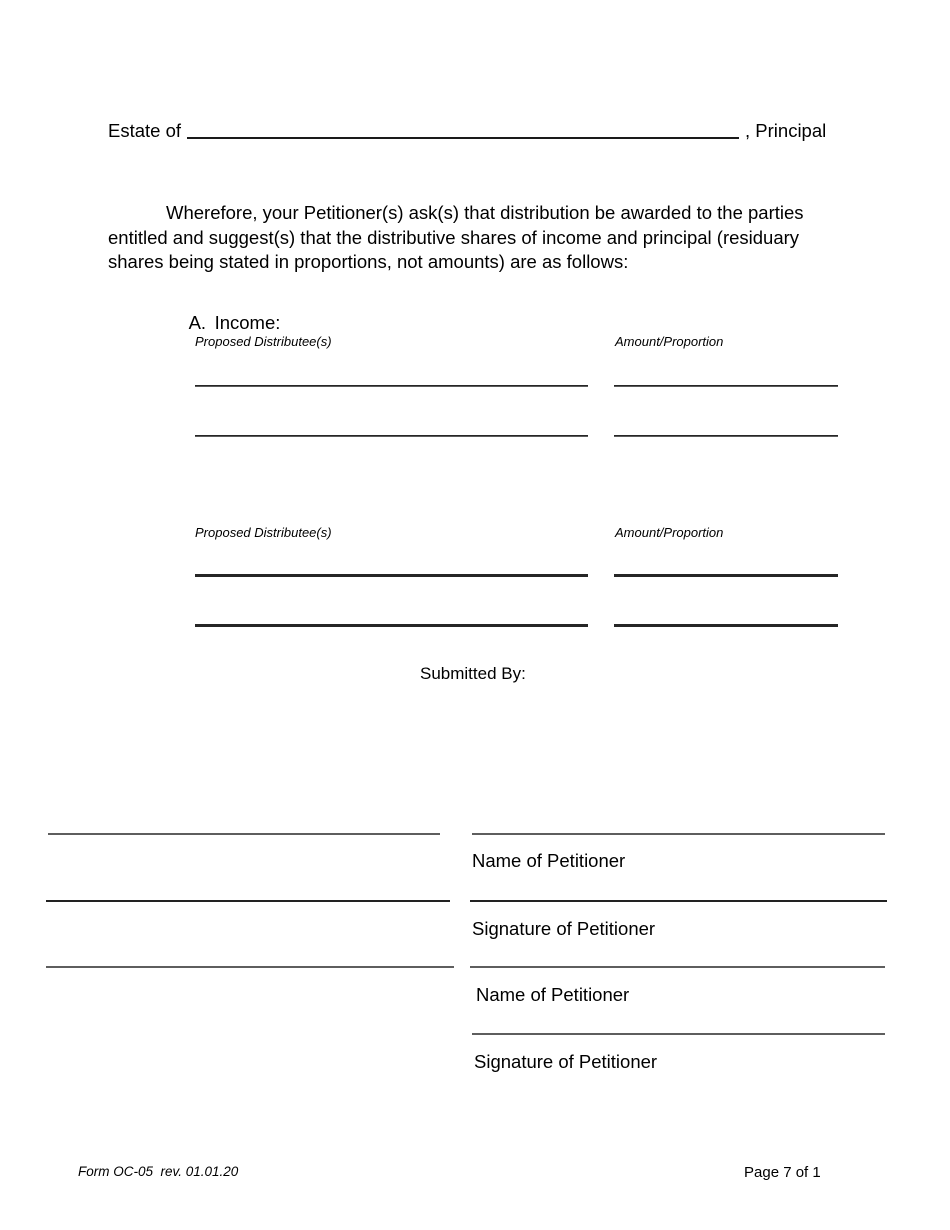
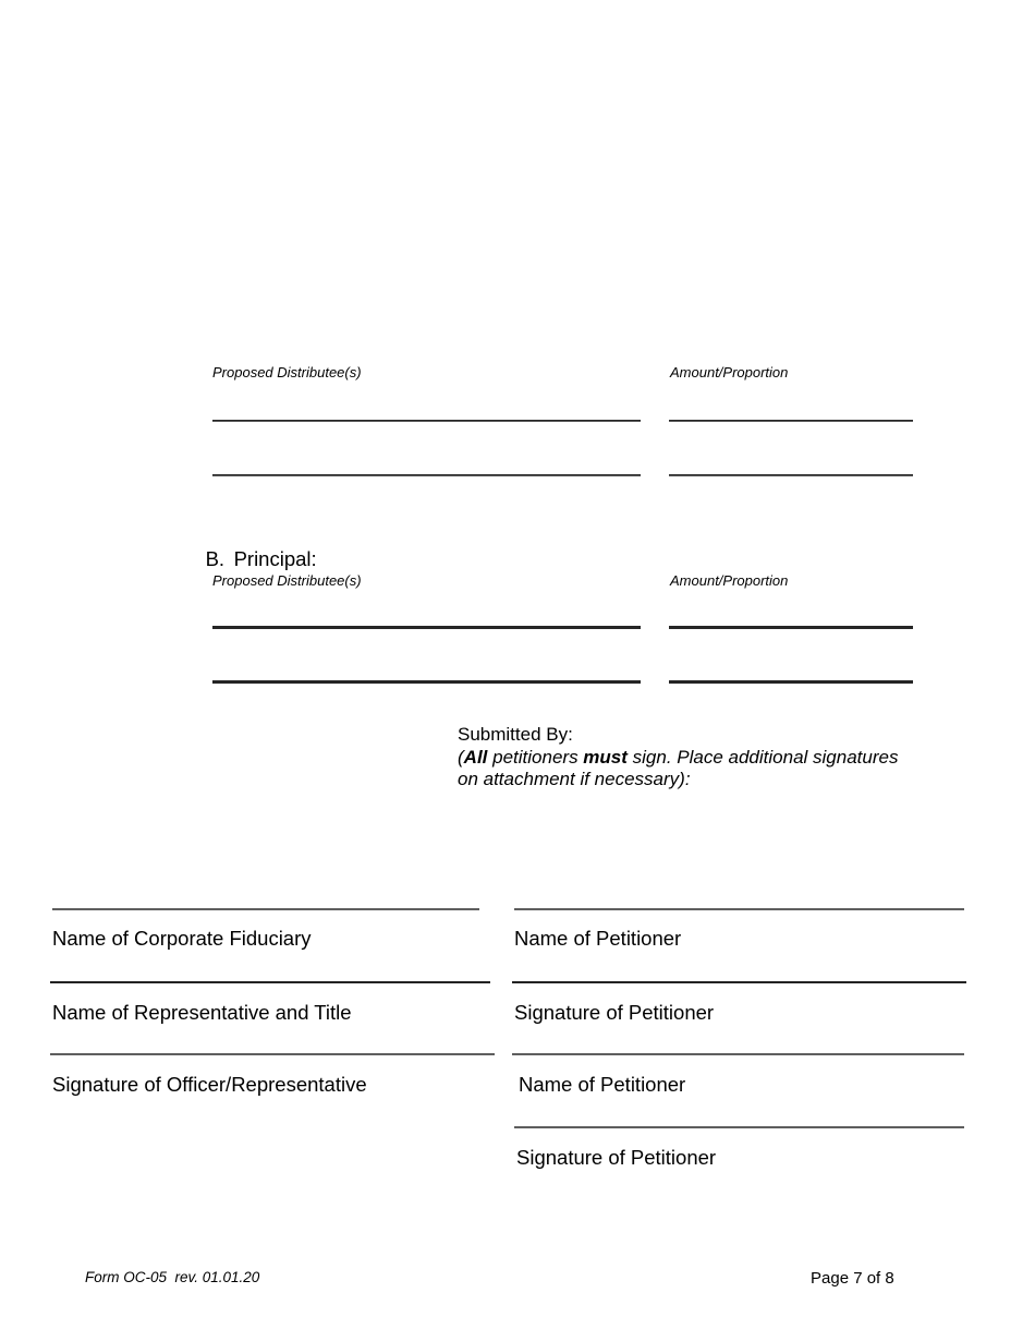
- Estate of
- , Principal
- Wherefore, your Petitioner(s) ask(s) that distribution be awarded to the parties entitled and suggest(s) that the distributive shares of income and principal (residuary shares being stated in proportions, not amounts) are as follows:
- A. Income:
  Proposed Distributee(s)
  Amount/Proportion
+ B. Principal:
  Proposed Distributee(s)
  Amount/Proportion
  Submitted By:
+ (All petitioners must sign. Place additional signatures on attachment if necessary):
+ Name of Corporate Fiduciary
+ Name of Representative and Title
+ Signature of Officer/Representative
  Name of Petitioner
  Signature of Petitioner
  Name of Petitioner
  Signature of Petitioner
  Form OC-05 rev. 01.01.20
- Page 7 of 1
+ Page 7 of 8
